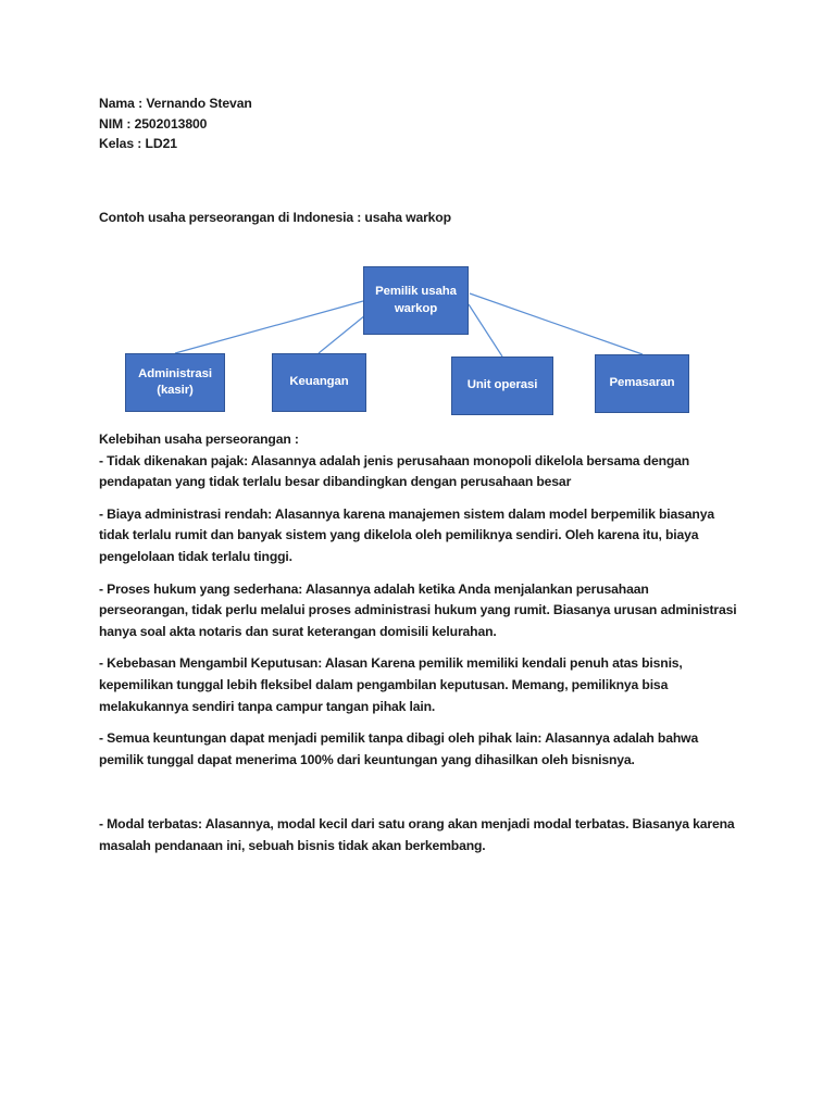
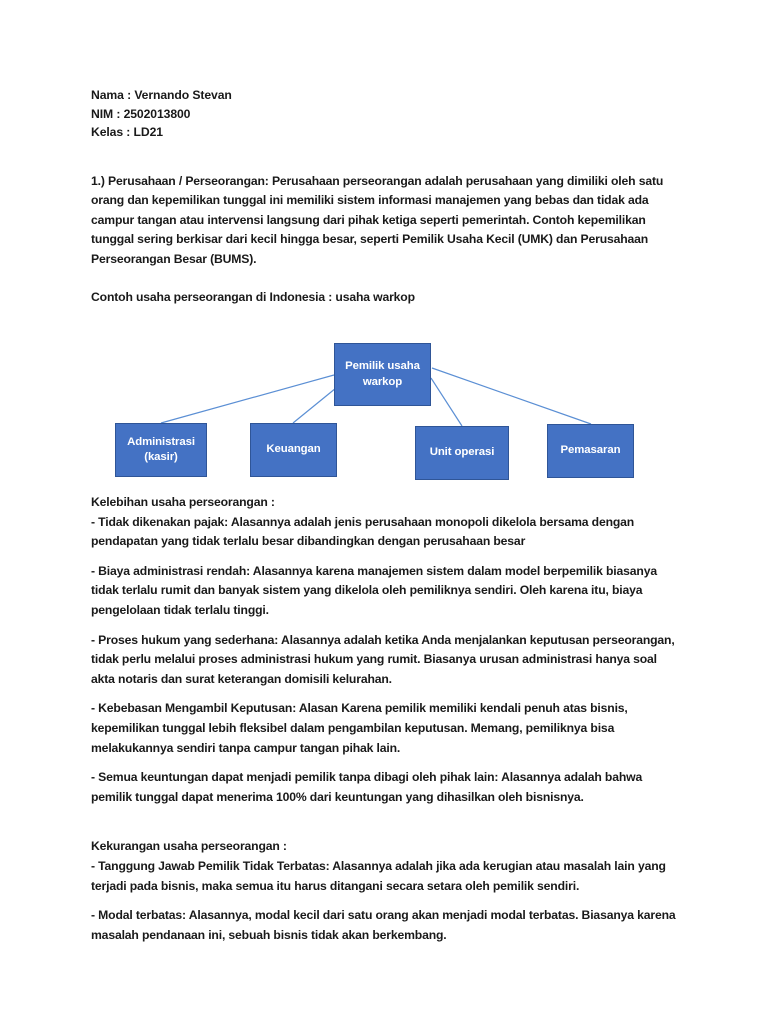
  Nama : Vernando Stevan
  NIM : 2502013800
  Kelas : LD21
+ 1.) Perusahaan / Perseorangan: Perusahaan perseorangan adalah perusahaan yang dimiliki oleh satu orang dan kepemilikan tunggal ini memiliki sistem informasi manajemen yang bebas dan tidak ada campur tangan atau intervensi langsung dari pihak ketiga seperti pemerintah. Contoh kepemilikan tunggal sering berkisar dari kecil hingga besar, seperti Pemilik Usaha Kecil (UMK) dan Perusahaan Perseorangan Besar (BUMS).
  Contoh usaha perseorangan di Indonesia : usaha warkop
  Pemilik usaha warkop
  Administrasi (kasir)
  Keuangan
  Unit operasi
  Pemasaran
  Kelebihan usaha perseorangan :
  - Tidak dikenakan pajak: Alasannya adalah jenis perusahaan monopoli dikelola bersama dengan pendapatan yang tidak terlalu besar dibandingkan dengan perusahaan besar
  - Biaya administrasi rendah: Alasannya karena manajemen sistem dalam model berpemilik biasanya tidak terlalu rumit dan banyak sistem yang dikelola oleh pemiliknya sendiri. Oleh karena itu, biaya pengelolaan tidak terlalu tinggi.
- - Proses hukum yang sederhana: Alasannya adalah ketika Anda menjalankan perusahaan perseorangan, tidak perlu melalui proses administrasi hukum yang rumit. Biasanya urusan administrasi hanya soal akta notaris dan surat keterangan domisili kelurahan.
+ - Proses hukum yang sederhana: Alasannya adalah ketika Anda menjalankan keputusan perseorangan, tidak perlu melalui proses administrasi hukum yang rumit. Biasanya urusan administrasi hanya soal akta notaris dan surat keterangan domisili kelurahan.
  - Kebebasan Mengambil Keputusan: Alasan Karena pemilik memiliki kendali penuh atas bisnis, kepemilikan tunggal lebih fleksibel dalam pengambilan keputusan. Memang, pemiliknya bisa melakukannya sendiri tanpa campur tangan pihak lain.
  - Semua keuntungan dapat menjadi pemilik tanpa dibagi oleh pihak lain: Alasannya adalah bahwa pemilik tunggal dapat menerima 100% dari keuntungan yang dihasilkan oleh bisnisnya.
+ Kekurangan usaha perseorangan :
+ - Tanggung Jawab Pemilik Tidak Terbatas: Alasannya adalah jika ada kerugian atau masalah lain yang terjadi pada bisnis, maka semua itu harus ditangani secara setara oleh pemilik sendiri.
  - Modal terbatas: Alasannya, modal kecil dari satu orang akan menjadi modal terbatas. Biasanya karena masalah pendanaan ini, sebuah bisnis tidak akan berkembang.
